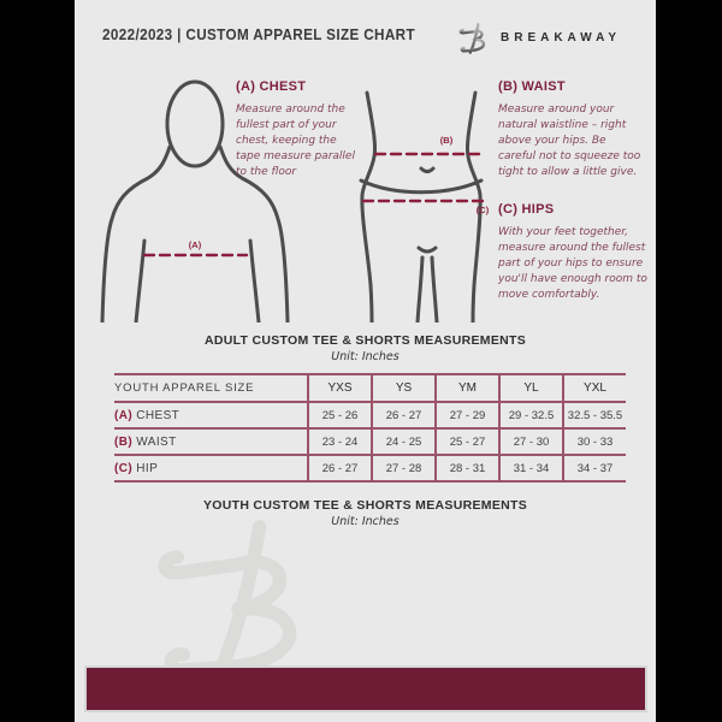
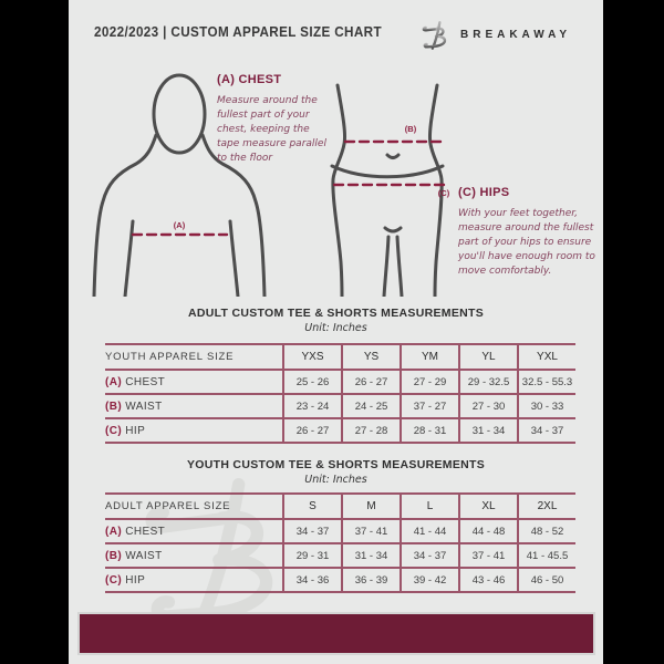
  2022/2023 | CUSTOM APPAREL SIZE CHART
  BREAKAWAY
  (A)
  (B)
  (C)
  (A) CHEST
  Measure around the fullest part of your chest, keeping the tape measure parallel to the floor
- (B) WAIST
- Measure around your natural waistline – right above your hips. Be careful not to squeeze too tight to allow a little give.
  (C) HIPS
  With your feet together, measure around the fullest part of your hips to ensure you'll have enough room to move comfortably.
  ADULT CUSTOM TEE & SHORTS MEASUREMENTS
  Unit: Inches
  YOUTH APPAREL SIZE	YXS	YS	YM	YL	YXL
- (A) CHEST	25 - 26	26 - 27	27 - 29	29 - 32.5	32.5 - 35.5
+ (A) CHEST	25 - 26	26 - 27	27 - 29	29 - 32.5	32.5 - 55.3
- (B) WAIST	23 - 24	24 - 25	25 - 27	27 - 30	30 - 33
+ (B) WAIST	23 - 24	24 - 25	37 - 27	27 - 30	30 - 33
  (C) HIP	26 - 27	27 - 28	28 - 31	31 - 34	34 - 37
  YOUTH CUSTOM TEE & SHORTS MEASUREMENTS
  Unit: Inches
+ ADULT APPAREL SIZE	S	M	L	XL	2XL
+ (A) CHEST	34 - 37	37 - 41	41 - 44	44 - 48	48 - 52
+ (B) WAIST	29 - 31	31 - 34	34 - 37	37 - 41	41 - 45.5
+ (C) HIP	34 - 36	36 - 39	39 - 42	43 - 46	46 - 50
